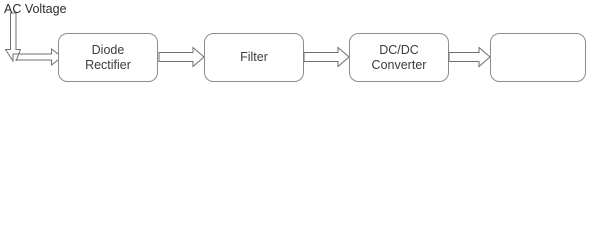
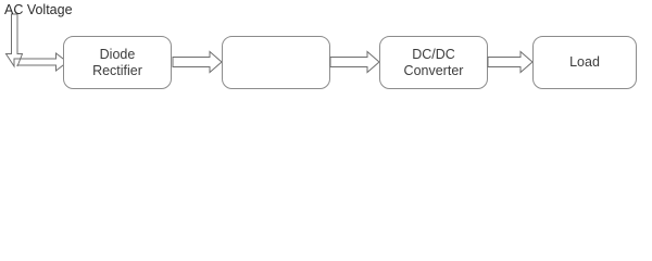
  AC Voltage
  Diode
  Rectifier
- Filter
  DC/DC
  Converter
+ Load
